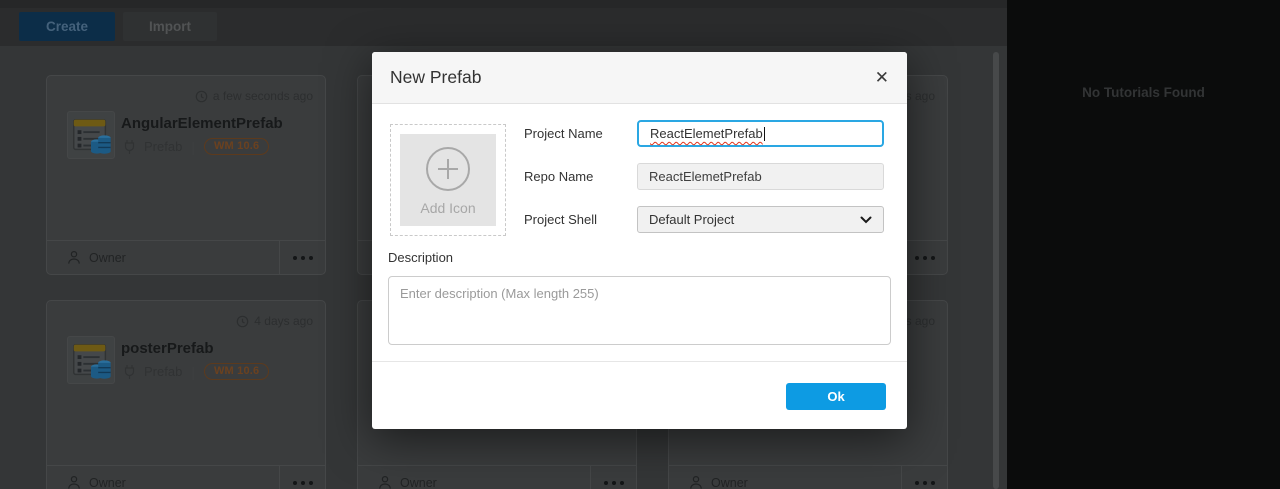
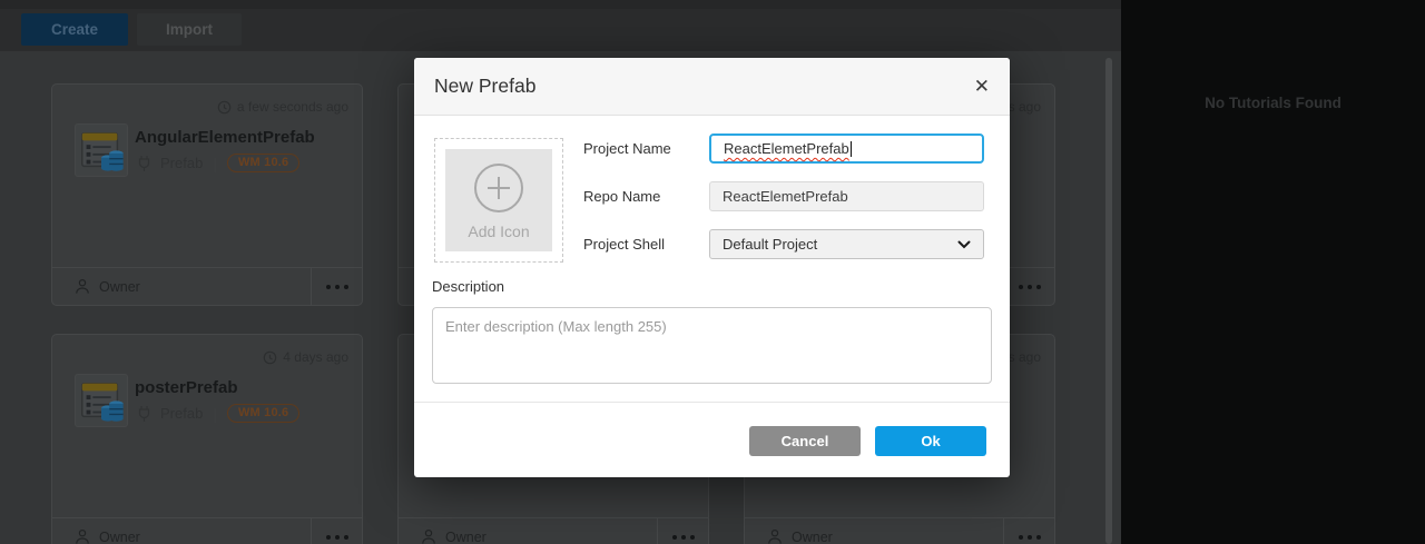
  Create
  Import
  AngularElementPrefab
  WM 10.6
  Owner
  posterPrefab
  WM 10.6
  Owner
  Owner
  s ago
  s ago
  Owner
  No Tutorials Found
  New Prefab
  ✕
  Add Icon
  Project Name
  ReactElemetPrefab
  Repo Name
  ReactElemetPrefab
  Project Shell
  Default Project
  Description
  Enter description (Max length 255)
+ Cancel
  Ok
